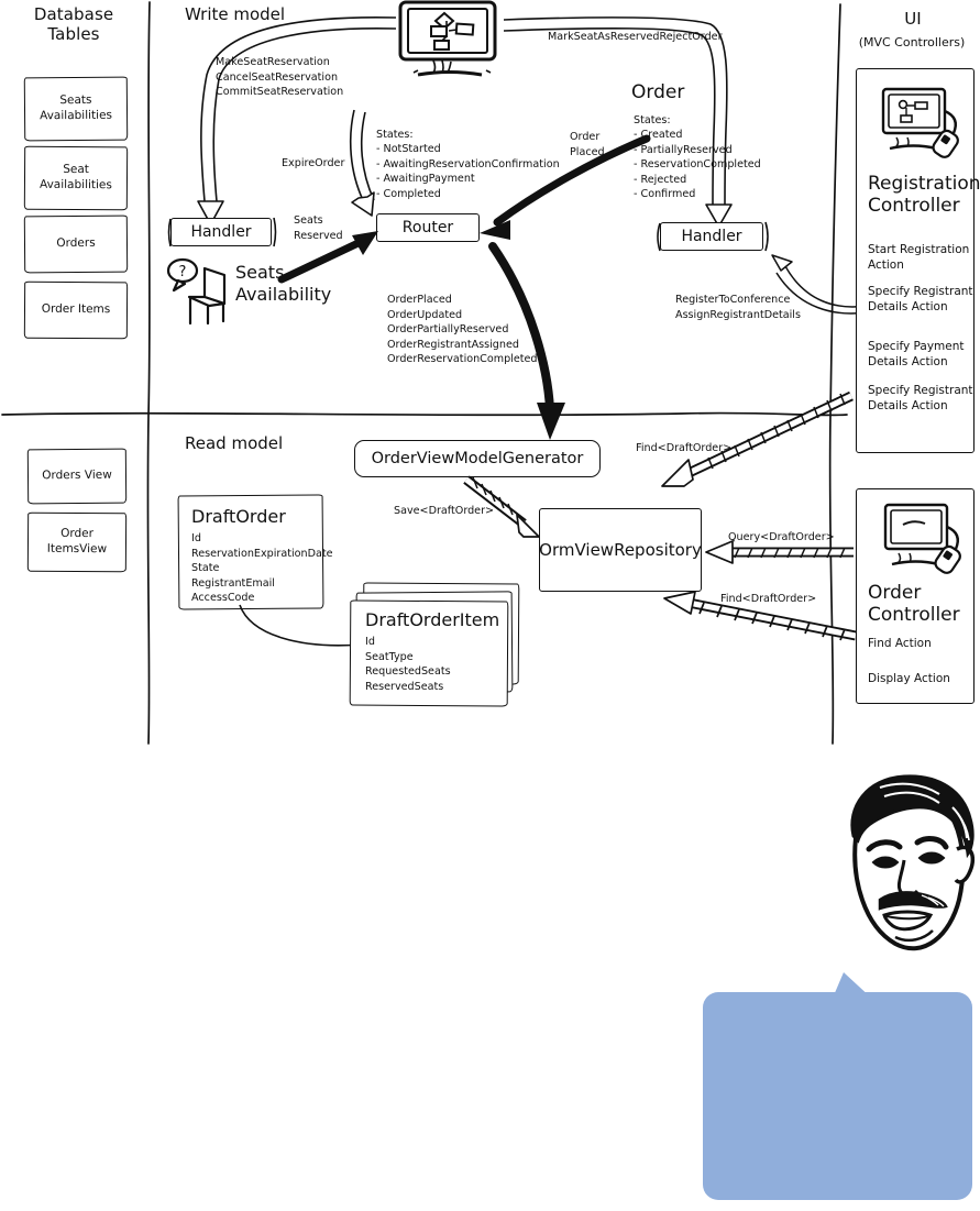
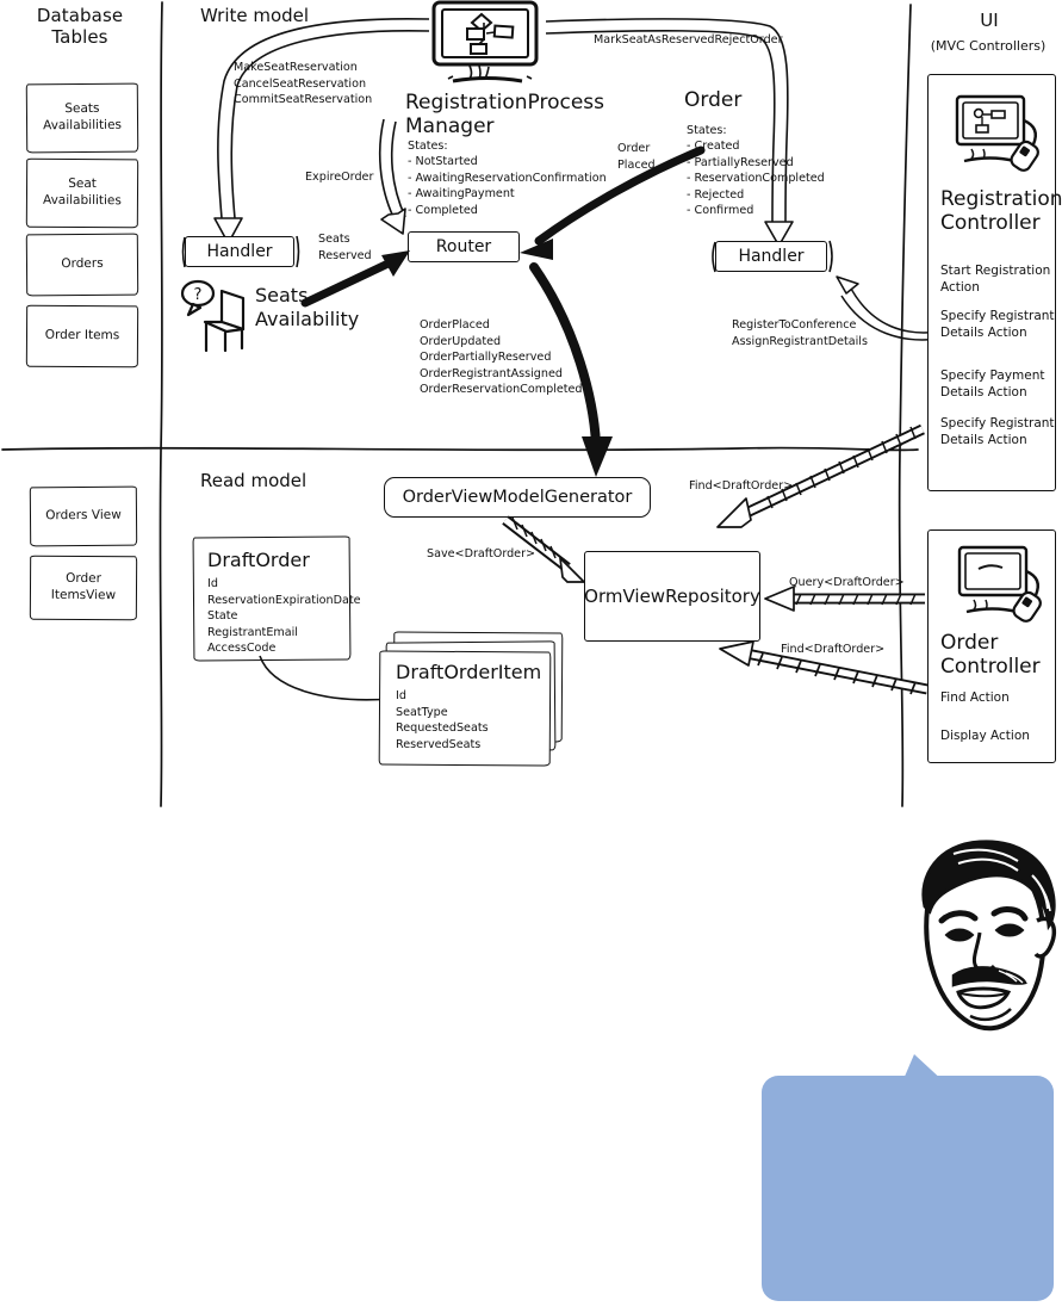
  Database
  Tables
  Write model
  Read model
  UI
  (MVC Controllers)
  Seats Availabilities
  Seat Availabilities
  Orders
  Order Items
  Orders View
  Order ItemsView
  MakeSeatReservation
  CancelSeatReservation
  CommitSeatReservation
  MarkSeatAsReservedRejectOrder
+ RegistrationProcess
+ Manager
  States:
  - NotStarted
  - AwaitingReservationConfirmation
  - AwaitingPayment
  - Completed
  ExpireOrder
  Order
  States:
  - Created
  - PartiallyReserved
  - ReservationCompleted
  - Rejected
  - Confirmed
  Handler
  Router
  Handler
  Seats
  Reserved
  Order
  Placed
  ?
  Seats
  Availability
  OrderPlaced
  OrderUpdated
  OrderPartiallyReserved
  OrderRegistrantAssigned
  OrderReservationCompleted
  RegisterToConference
  AssignRegistrantDetails
  OrderViewModelGenerator
  OrmViewRepository
  Save<DraftOrder>
  DraftOrder
  Id
  ReservationExpirationDate
  State
  RegistrantEmail
  AccessCode
  DraftOrderItem
  Id
  SeatType
  RequestedSeats
  ReservedSeats
  Find<DraftOrder>
  Query<DraftOrder>
  Find<DraftOrder>
  Registration
  Controller
  Start Registration
  Action
  Specify Registrant
  Details Action
  Specify Payment
  Details Action
  Specify Registrant
  Details Action
  Order
  Controller
  Find Action
  Display Action
